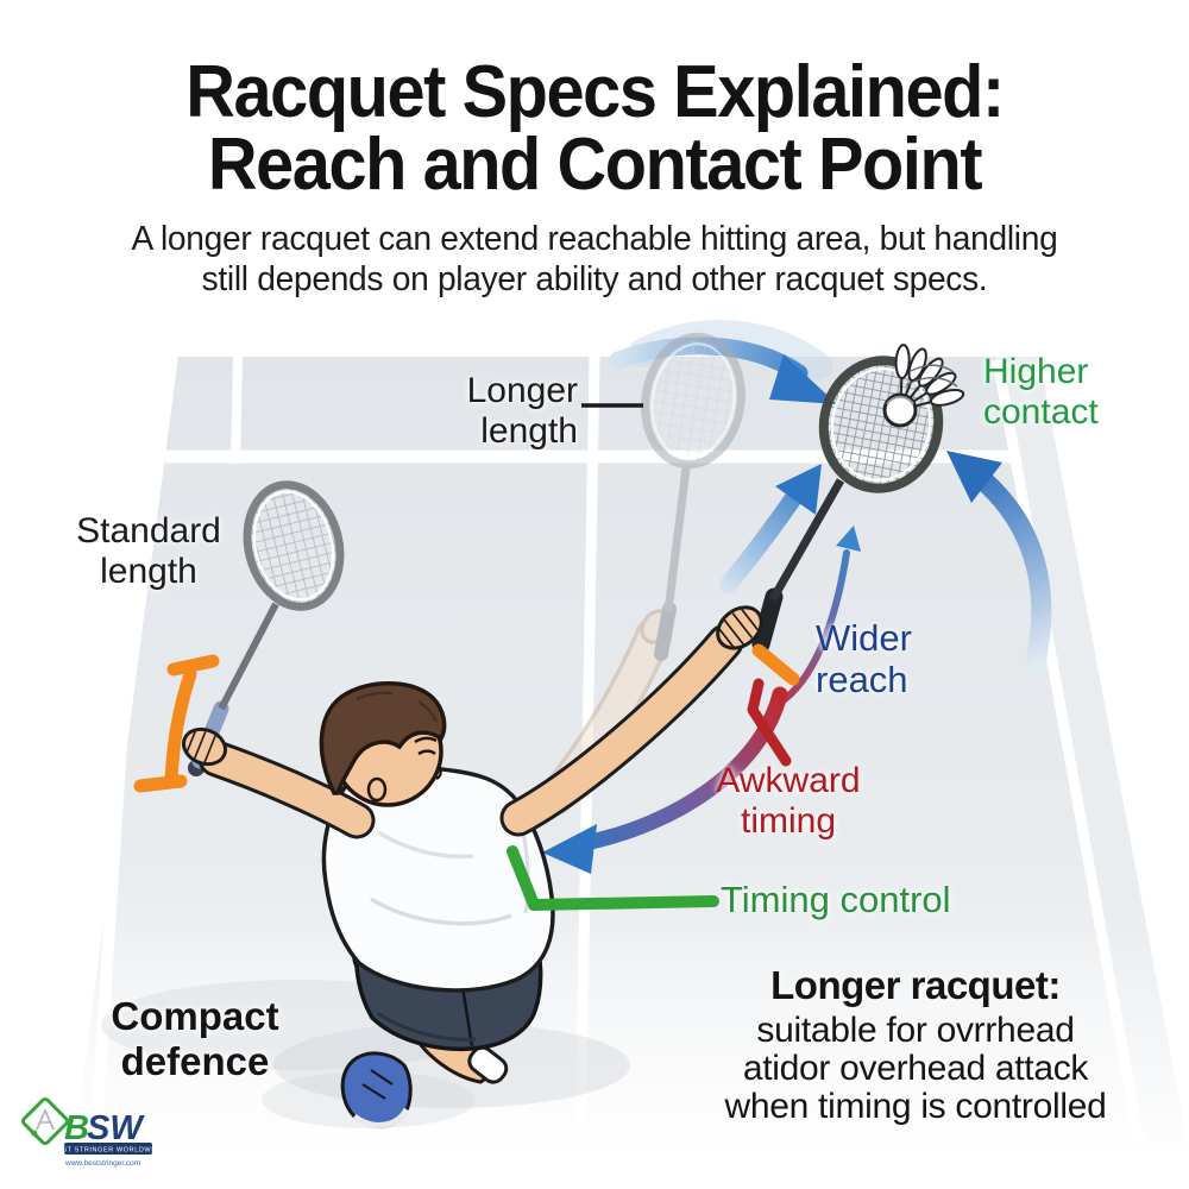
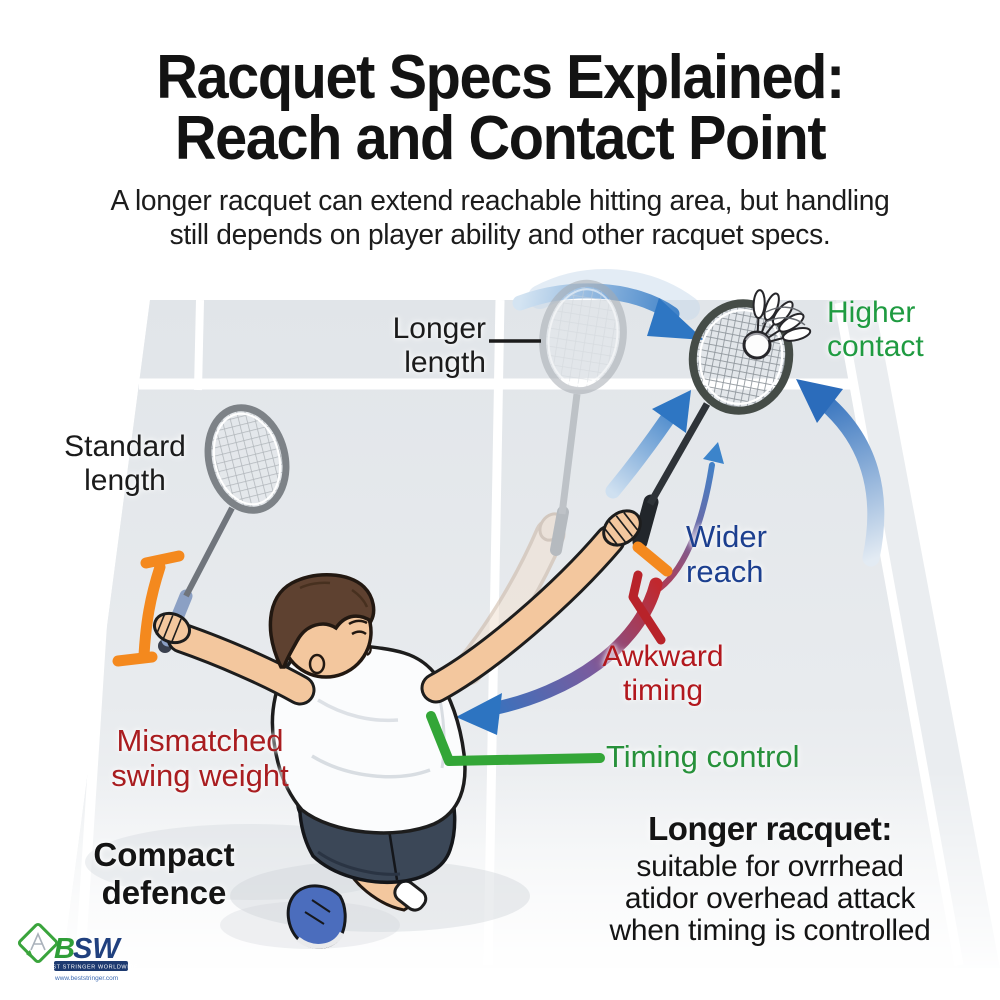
  Racquet Specs Explained:
  Reach and Contact Point
  A longer racquet can extend reachable hitting area, but handling
  still depends on player ability and other racquet specs.
  Longer
  length
  Higher
  contact
  Standard
  length
  Wider
  reach
  Awkward
  timing
+ Mismatched
+ swing weight
  Timing control
  Compact
  defence
  Longer racquet:
  suitable for ovrrhead
  atidor overhead attack
  when timing is controlled
  B
  SW
